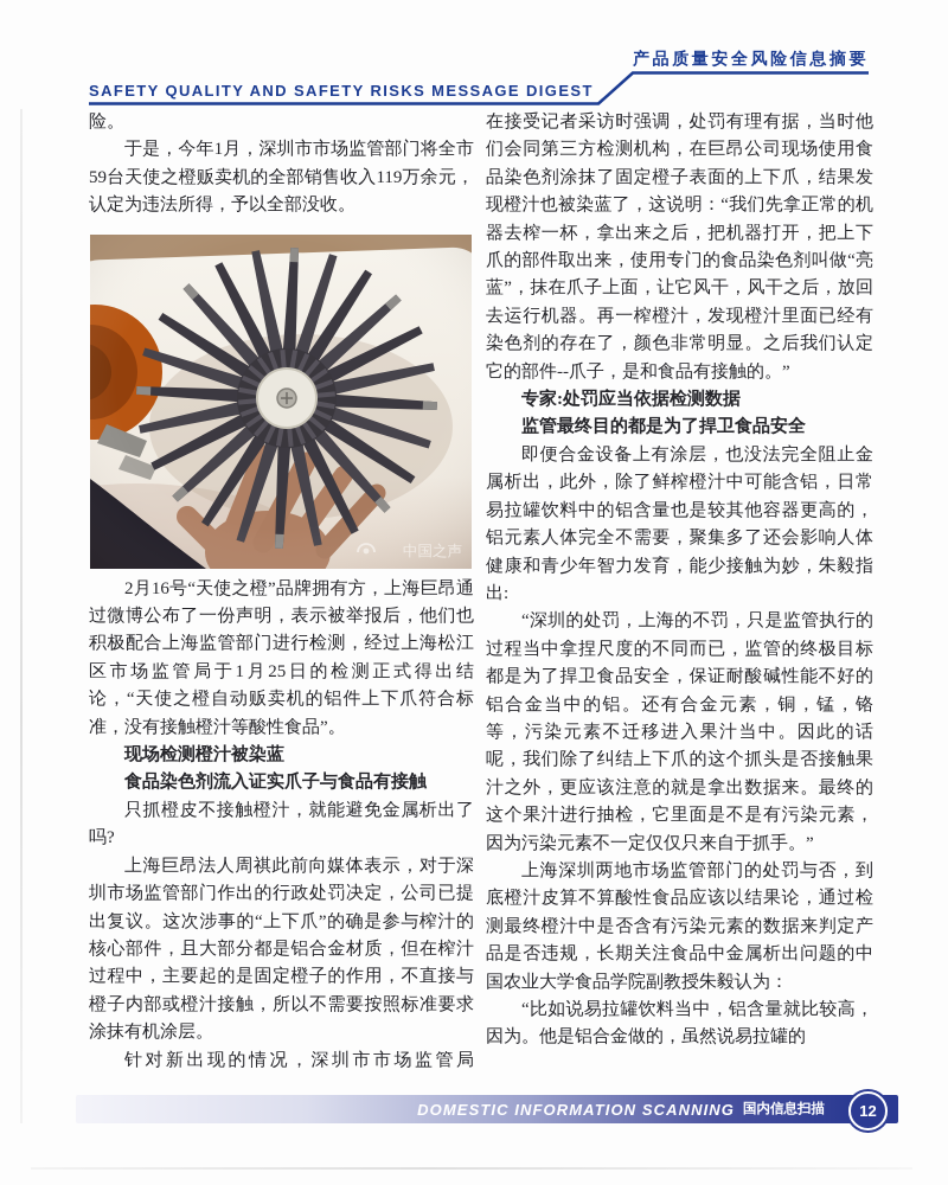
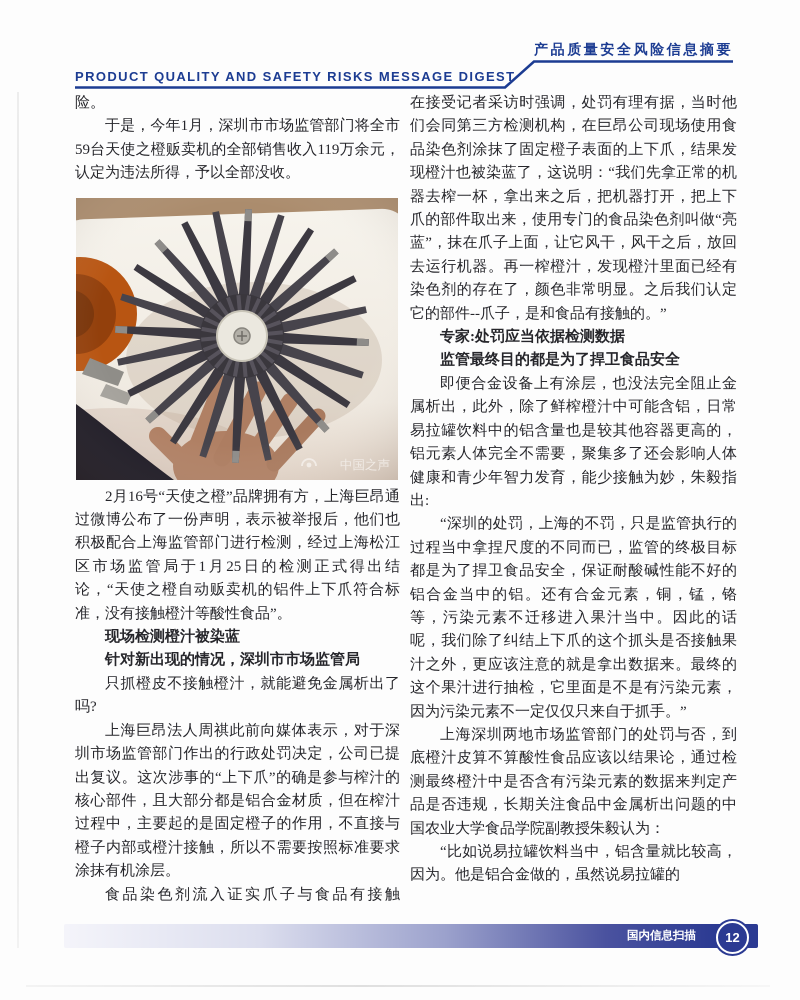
- SAFETY QUALITY AND SAFETY RISKS MESSAGE DIGEST
+ PRODUCT QUALITY AND SAFETY RISKS MESSAGE DIGEST
  产品质量安全风险信息摘要
  险。
  于是，今年1月，深圳市市场监管部门将全市59台天使之橙贩卖机的全部销售收入119万余元，认定为违法所得，予以全部没收。
  中国之声
  2月16号“天使之橙”品牌拥有方，上海巨昂通过微博公布了一份声明，表示被举报后，他们也积极配合上海监管部门进行检测，经过上海松江区市场监管局于1月25日的检测正式得出结论，“天使之橙自动贩卖机的铝件上下爪符合标准，没有接触橙汁等酸性食品”。
  现场检测橙汁被染蓝
- 食品染色剂流入证实爪子与食品有接触
+ 针对新出现的情况，深圳市市场监管局
  只抓橙皮不接触橙汁，就能避免金属析出了吗?
  上海巨昂法人周祺此前向媒体表示，对于深圳市场监管部门作出的行政处罚决定，公司已提出复议。这次涉事的“上下爪”的确是参与榨汁的核心部件，且大部分都是铝合金材质，但在榨汁过程中，主要起的是固定橙子的作用，不直接与橙子内部或橙汁接触，所以不需要按照标准要求涂抹有机涂层。
- 针对新出现的情况，深圳市市场监管局
+ 食品染色剂流入证实爪子与食品有接触
  在接受记者采访时强调，处罚有理有据，当时他们会同第三方检测机构，在巨昂公司现场使用食品染色剂涂抹了固定橙子表面的上下爪，结果发现橙汁也被染蓝了，这说明：“我们先拿正常的机器去榨一杯，拿出来之后，把机器打开，把上下爪的部件取出来，使用专门的食品染色剂叫做“亮蓝”，抹在爪子上面，让它风干，风干之后，放回去运行机器。再一榨橙汁，发现橙汁里面已经有染色剂的存在了，颜色非常明显。之后我们认定它的部件--爪子，是和食品有接触的。”
  专家:处罚应当依据检测数据
  监管最终目的都是为了捍卫食品安全
  即便合金设备上有涂层，也没法完全阻止金属析出，此外，除了鲜榨橙汁中可能含铝，日常易拉罐饮料中的铝含量也是较其他容器更高的，铝元素人体完全不需要，聚集多了还会影响人体健康和青少年智力发育，能少接触为妙，朱毅指出:
  “深圳的处罚，上海的不罚，只是监管执行的过程当中拿捏尺度的不同而已，监管的终极目标都是为了捍卫食品安全，保证耐酸碱性能不好的铝合金当中的铝。还有合金元素，铜，锰，铬等，污染元素不迁移进入果汁当中。因此的话呢，我们除了纠结上下爪的这个抓头是否接触果汁之外，更应该注意的就是拿出数据来。最终的这个果汁进行抽检，它里面是不是有污染元素，因为污染元素不一定仅仅只来自于抓手。”
  上海深圳两地市场监管部门的处罚与否，到底橙汁皮算不算酸性食品应该以结果论，通过检测最终橙汁中是否含有污染元素的数据来判定产品是否违规，长期关注食品中金属析出问题的中国农业大学食品学院副教授朱毅认为：
  “比如说易拉罐饮料当中，铝含量就比较高，因为。他是铝合金做的，虽然说易拉罐的
- DOMESTIC INFORMATION SCANNING
  国内信息扫描
  12
